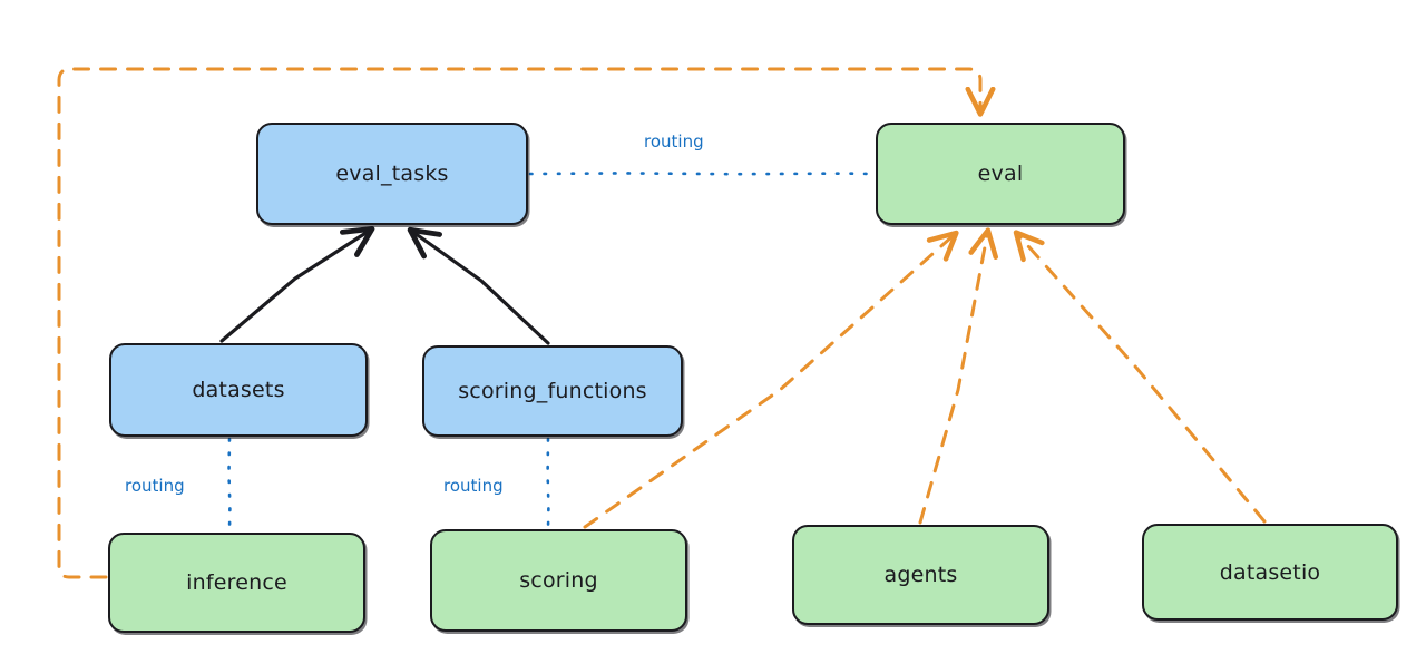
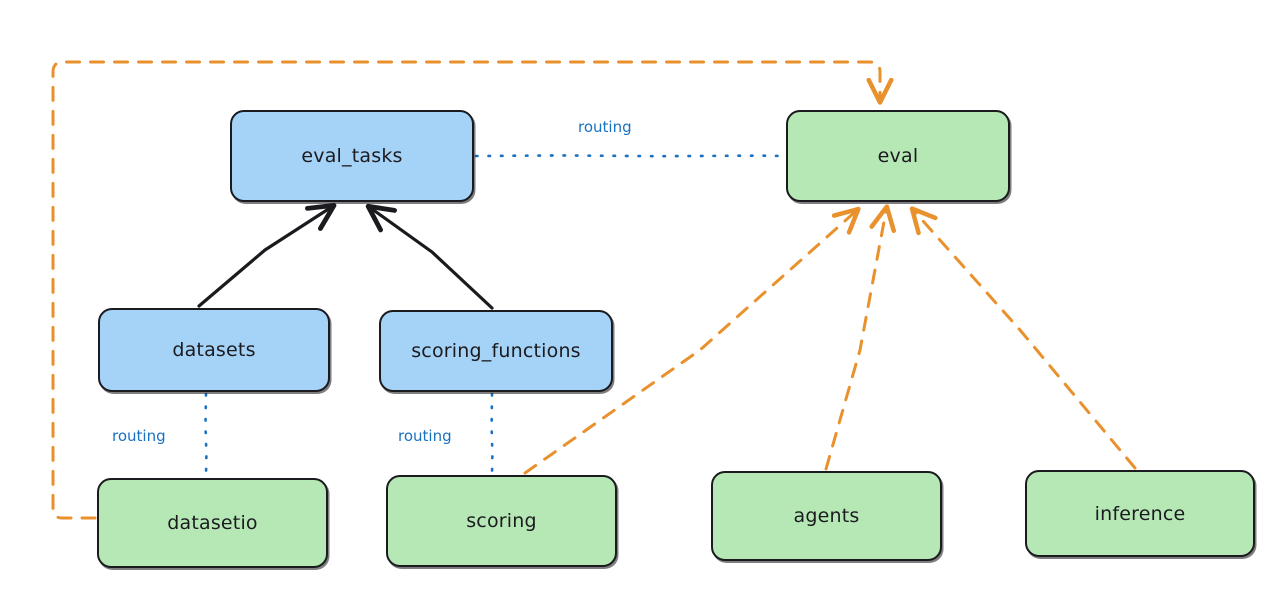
  eval_tasks
  eval
  datasets
  scoring_functions
- inference
+ datasetio
  scoring
  agents
- datasetio
+ inference
  routing
  routing
  routing
